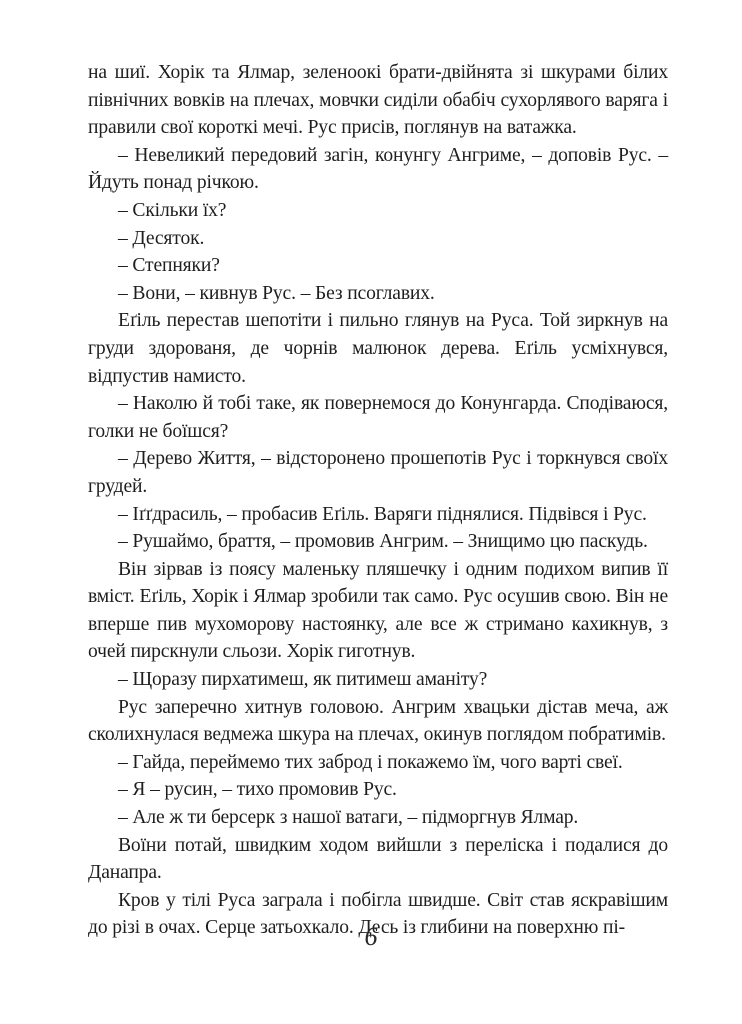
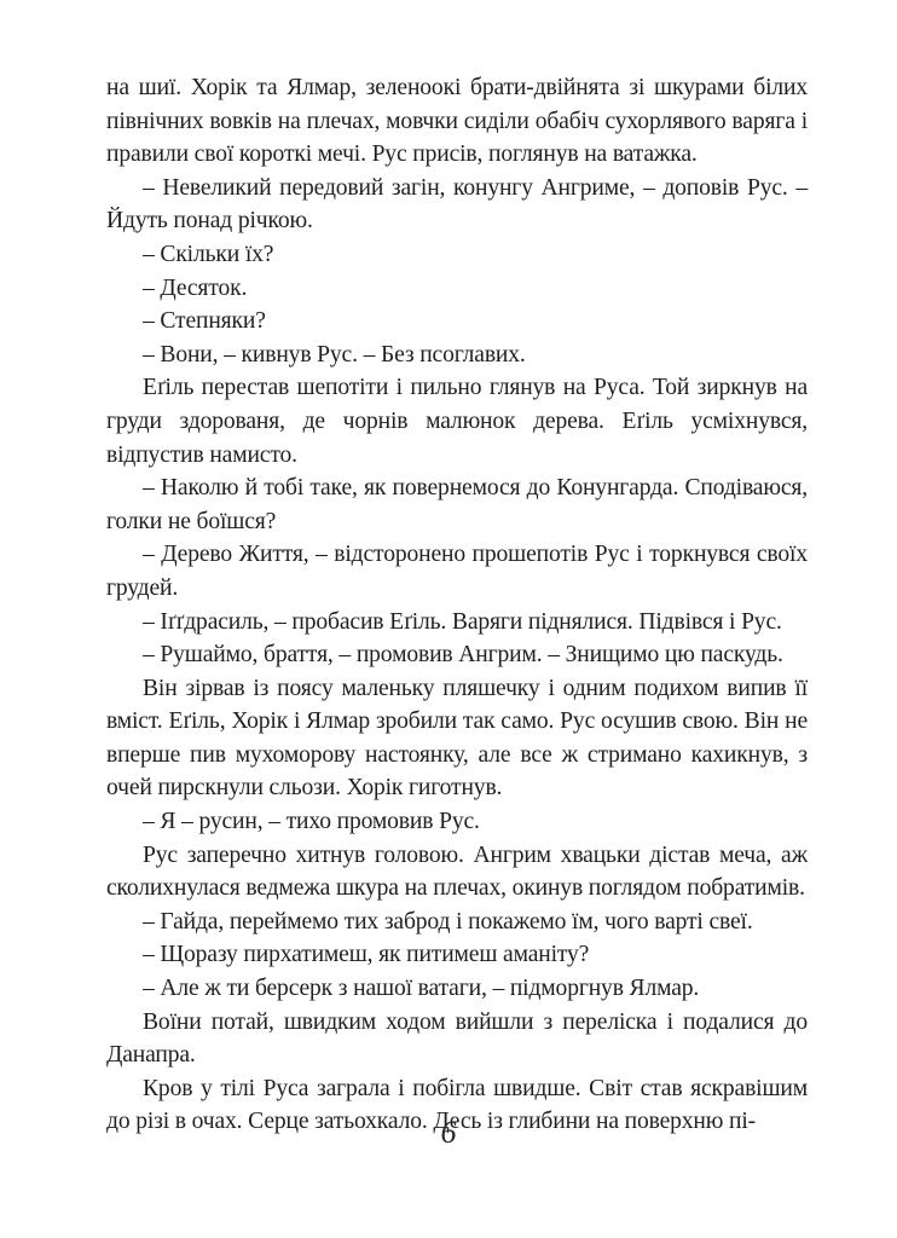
  на шиї. Хорік та Ялмар, зеленоокі брати-двійнята зі шкурами білих північних вовків на плечах, мовчки сиділи обабіч сухорлявого варяга і правили свої короткі мечі. Рус присів, поглянув на ватажка.
  – Невеликий передовий загін, конунгу Ангриме, – доповів Рус. – Йдуть понад річкою.
  – Скільки їх?
  – Десяток.
  – Степняки?
  – Вони, – кивнув Рус. – Без псоглавих.
  Еґіль перестав шепотіти і пильно глянув на Руса. Той зиркнув на груди здорованя, де чорнів малюнок дерева. Еґіль усміхнувся, відпустив намисто.
  – Наколю й тобі таке, як повернемося до Конунгарда. Сподіваю­ся, голки не боїшся?
  – Дерево Життя, – відсторонено прошепотів Рус і торкнувся сво­їх грудей.
  – Іґґдрасиль, – пробасив Еґіль. Варяги піднялися. Підвівся і Рус.
  – Рушаймо, браття, – промовив Ангрим. – Знищимо цю паскудь.
  Він зірвав із поясу маленьку пляшечку і одним подихом випив її вміст. Еґіль, Хорік і Ялмар зробили так само. Рус осушив свою. Він не вперше пив мухоморову настоянку, але все ж стримано кахикнув, з очей пирскнули сльози. Хорік гиготнув.
- – Щоразу пирхатимеш, як питимеш аманіту?
+ – Я – русин, – тихо промовив Рус.
  Рус заперечно хитнув головою. Ангрим хвацьки дістав меча, аж сколихнулася ведмежа шкура на плечах, окинув поглядом побра­тимів.
  – Гайда, переймемо тих заброд і покажемо їм, чого варті свеї.
- – Я – русин, – тихо промовив Рус.
+ – Щоразу пирхатимеш, як питимеш аманіту?
  – Але ж ти берсерк з нашої ватаги, – підморгнув Ялмар.
  Воїни потай, швидким ходом вийшли з переліска і подалися до Данапра.
  Кров у тілі Руса заграла і побігла швидше. Світ став яскравішим до різі в очах. Серце затьохкало. Десь із глибини на поверхню пі-
  6
